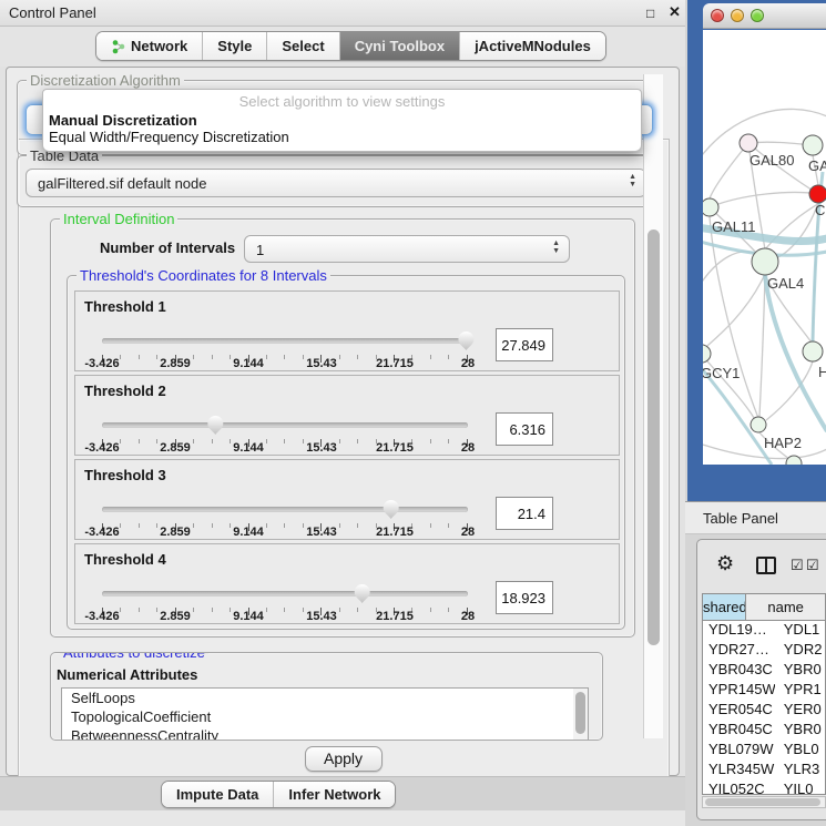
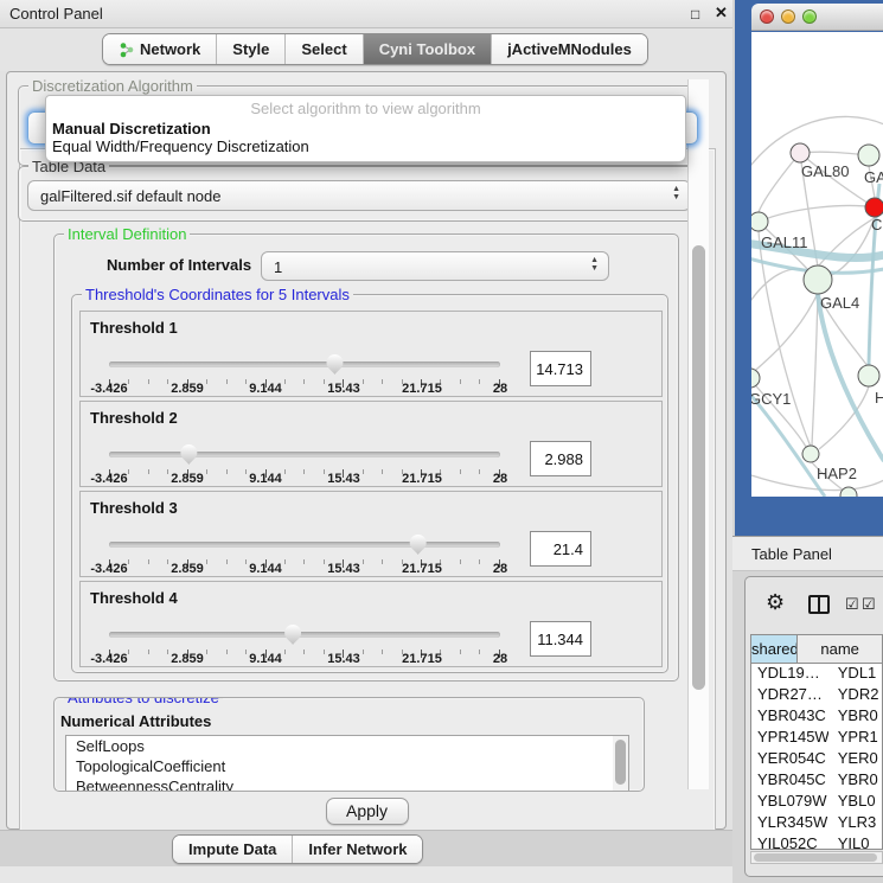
  Control Panel
  □
  ✕
  Network
  Style
  Select
  Cyni Toolbox
  jActiveMNodules
  Discretization Algorithm
- Select algorithm to view settings
+ Select algorithm to view algorithm
  Manual Discretization
  Equal Width/Frequency Discretization
  Table Data
  galFiltered.sif default node
  Interval Definition
  Number of Intervals
  1
- Threshold's Coordinates for 8 Intervals
+ Threshold's Coordinates for 5 Intervals
  Threshold 1
  -3.426
  2.859
  9.144
  15.43
  21.715
  28
- 27.849
+ 14.713
  Threshold 2
  -3.426
  2.859
  9.144
  15.43
  21.715
  28
- 6.316
+ 2.988
  Threshold 3
  -3.426
  2.859
  9.144
  15.43
  21.715
  28
  21.4
  Threshold 4
  -3.426
  2.859
  9.144
  15.43
  21.715
  28
- 18.923
+ 11.344
  Attributes to discretize
  Numerical Attributes
  SelfLoops
  TopologicalCoefficient
  BetweennessCentrality
  Apply
  Impute Data
  Infer Network
  GAL80
  GA
  C
  GAL11
  GAL4
  GCY1
  H
  HAP2
  Table Panel
  ⚙
  ☑
  ☑
  shared
  name
  YDL19…
  YDL1
  YDR27…
  YDR2
  YBR043C
  YBR0
  YPR145W
  YPR1
  YER054C
  YER0
  YBR045C
  YBR0
  YBL079W
  YBL0
  YLR345W
  YLR3
  YIL052C
  YIL0
